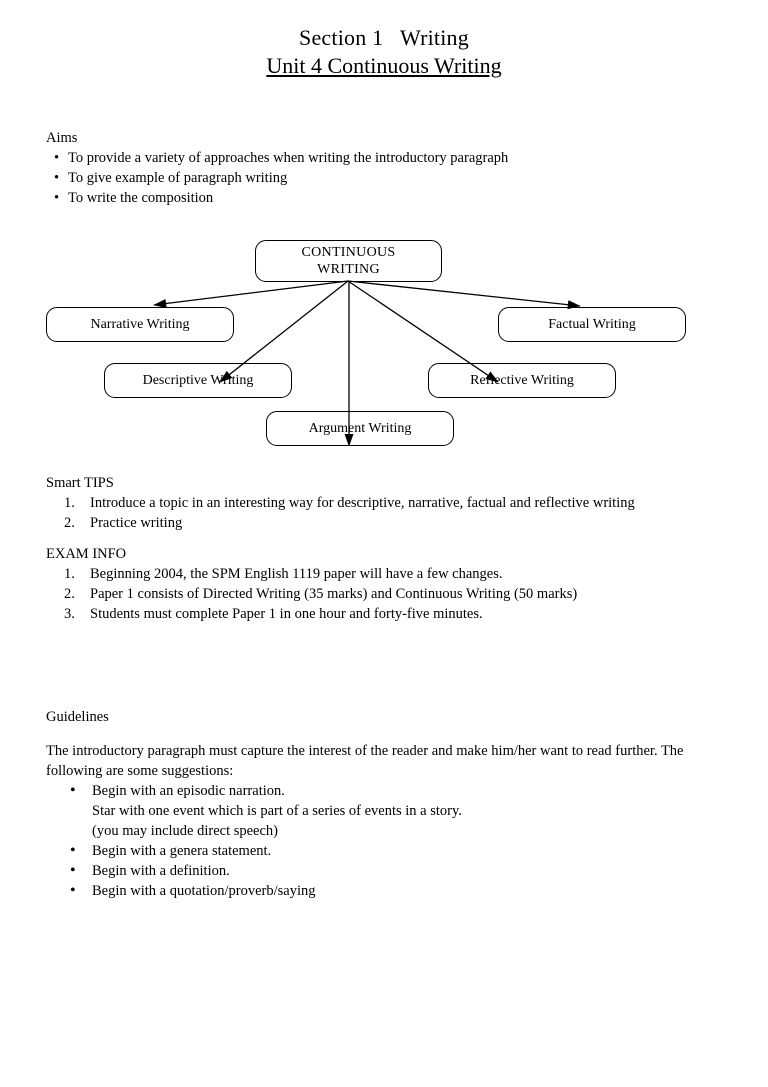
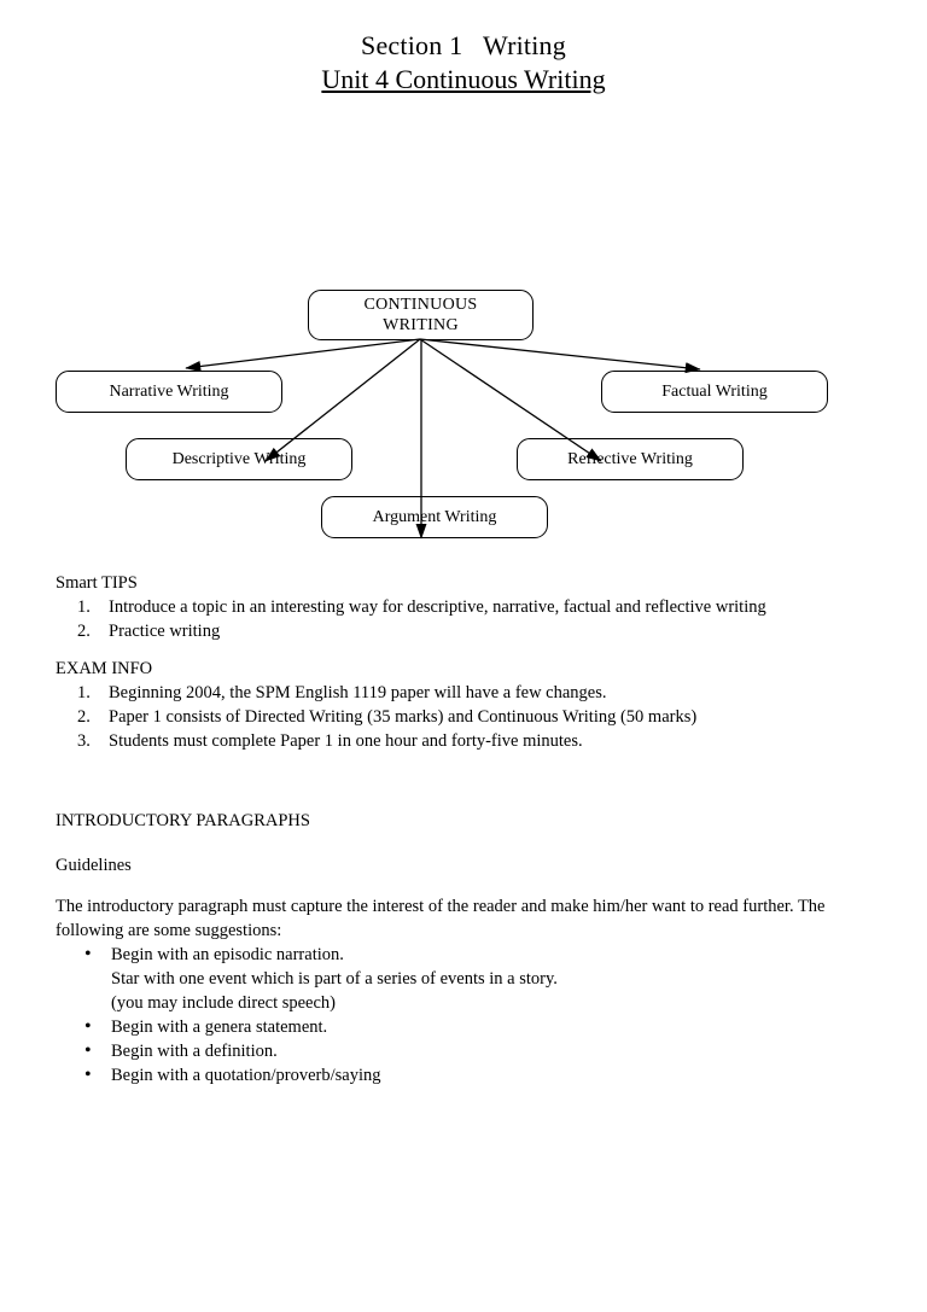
  Section 1 Writing
  Unit 4 Continuous Writing
- Aims
- To provide a variety of approaches when writing the introductory paragraph
- To give example of paragraph writing
- To write the composition
  CONTINUOUS
  WRITING
  Narrative Writing
  Factual Writing
  Descriptive Writing
  Reflective Writing
  Argument Writing
  Smart TIPS
  1.
  Introduce a topic in an interesting way for descriptive, narrative, factual and reflective writing
  2.
  Practice writing
  EXAM INFO
  1.
  Beginning 2004, the SPM English 1119 paper will have a few changes.
  2.
  Paper 1 consists of Directed Writing (35 marks) and Continuous Writing (50 marks)
  3.
  Students must complete Paper 1 in one hour and forty-five minutes.
+ INTRODUCTORY PARAGRAPHS
  Guidelines
  The introductory paragraph must capture the interest of the reader and make him/her want to read further. The following are some suggestions:
  •
  Begin with an episodic narration.
  Star with one event which is part of a series of events in a story.
  (you may include direct speech)
  •
  Begin with a genera statement.
  •
  Begin with a definition.
  •
  Begin with a quotation/proverb/saying
